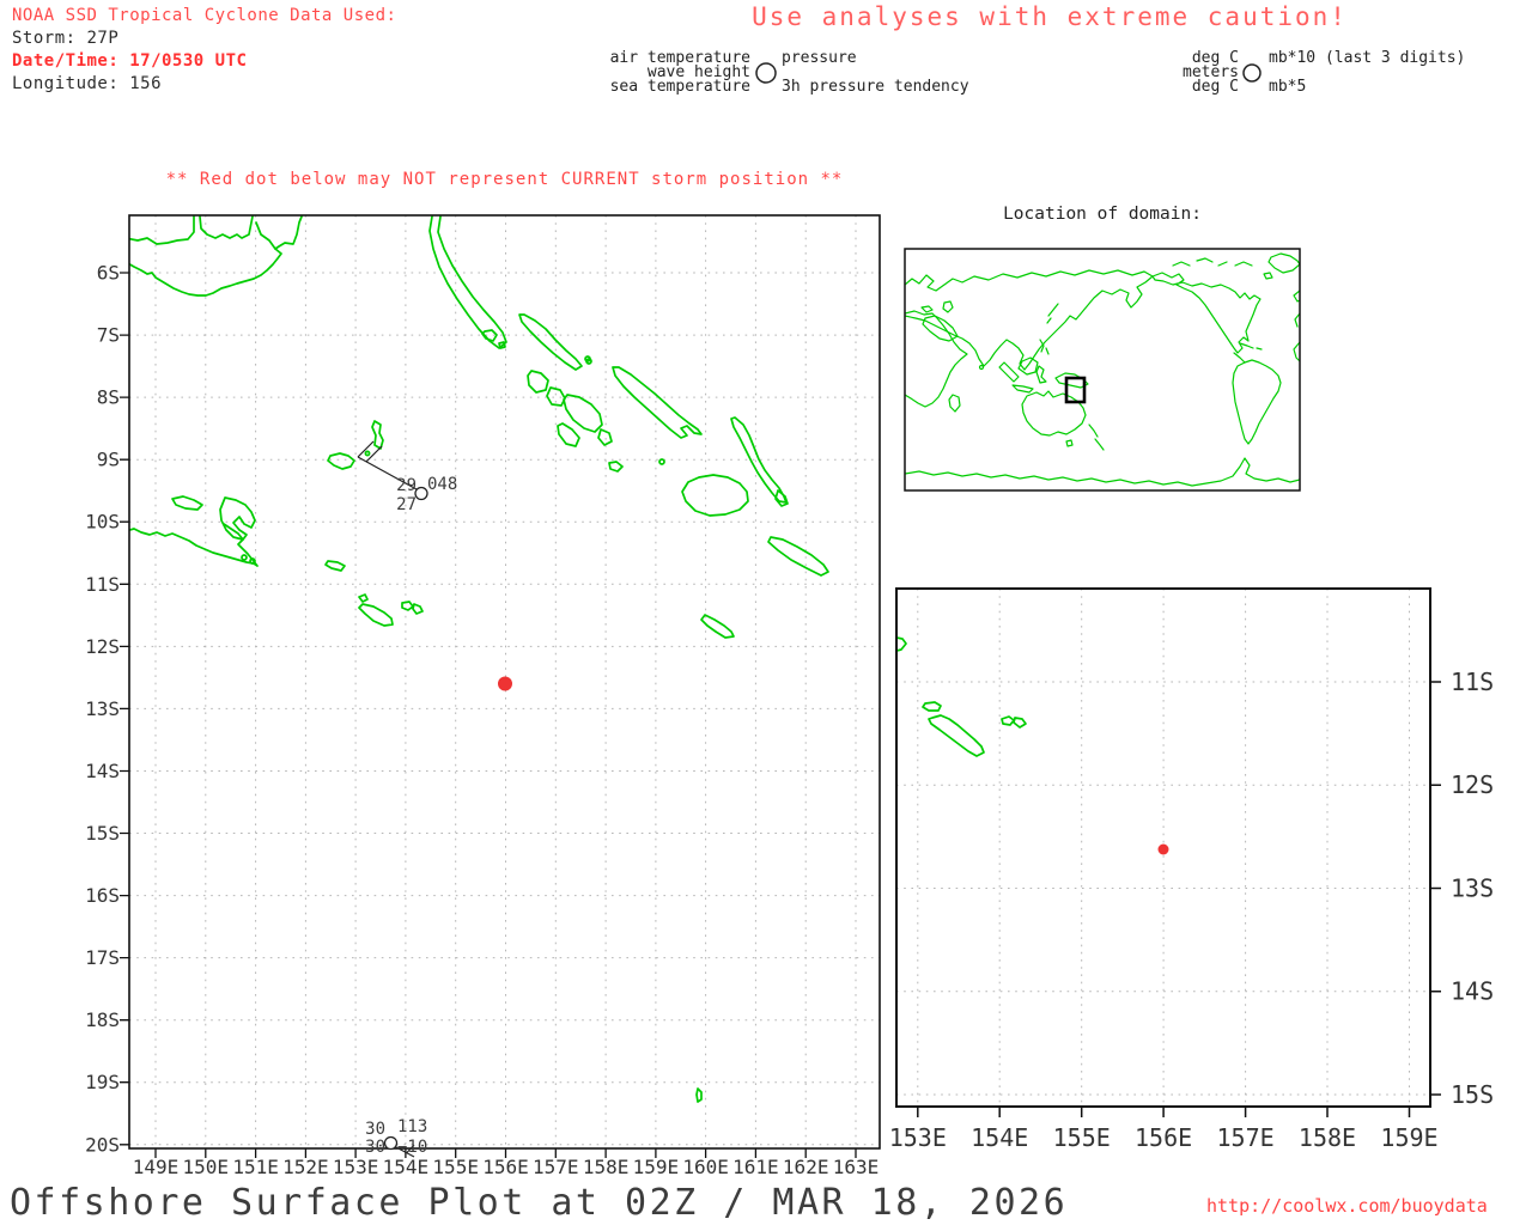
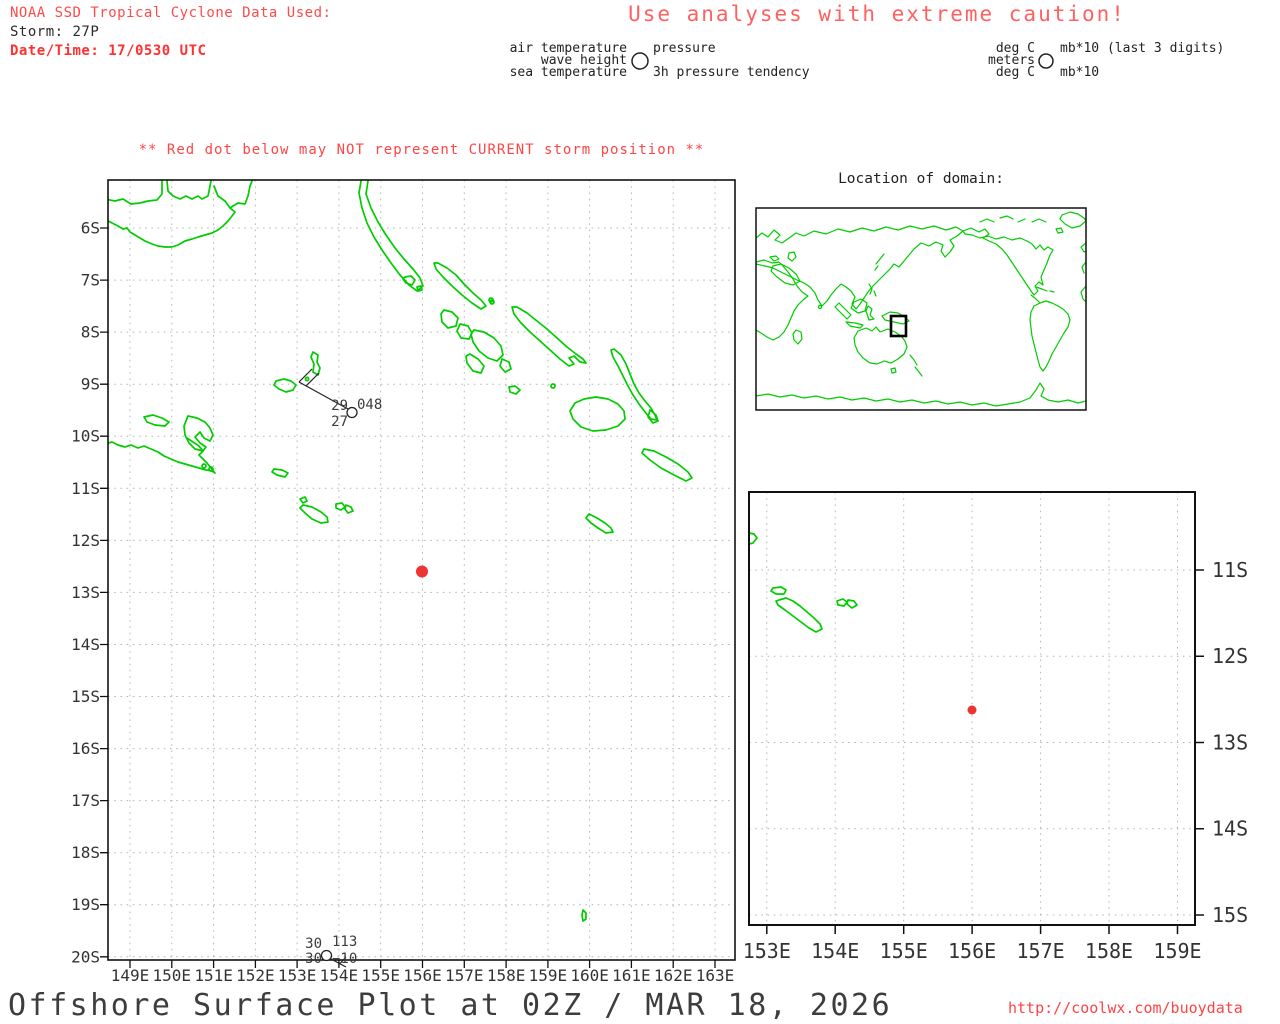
  149E
  150E
  151E
  152E
  153E
  154E
  155E
  156E
  157E
  158E
  159E
  160E
  161E
  162E
  163E
  6S
  7S
  8S
  9S
  10S
  11S
  12S
  13S
  14S
  15S
  16S
  17S
  18S
  19S
  20S
  29
  27
  048
  30
  30
  113
  −10
  153E
  154E
  155E
  156E
  157E
  158E
  159E
  11S
  12S
  13S
  14S
  15S
  NOAA SSD Tropical Cyclone Data Used:
  Storm: 27P
  Date/Time: 17/0530 UTC
- Longitude: 156
  Use analyses with extreme caution!
  air temperature
  wave height
  sea temperature
  pressure
  3h pressure tendency
  deg C
  meters
  deg C
  mb*10 (last 3 digits)
- mb*5
+ mb*10
  ** Red dot below may NOT represent CURRENT storm position **
  Location of domain:
  Offshore Surface Plot at 02Z / MAR 18, 2026
  http://coolwx.com/buoydata
